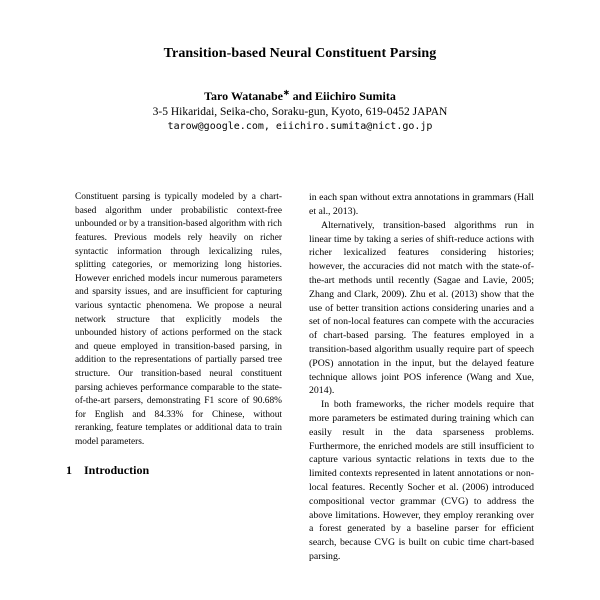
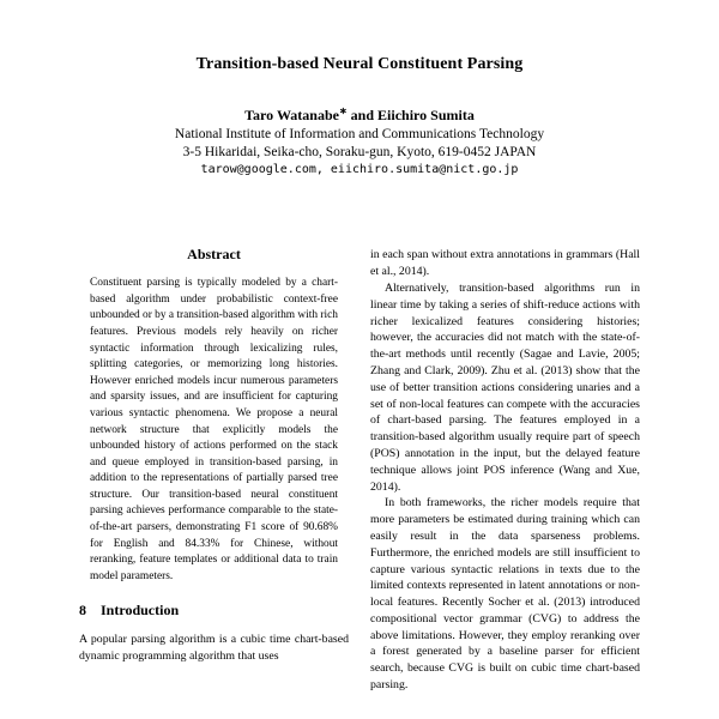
  Transition-based Neural Constituent Parsing
  Taro Watanabe∗ and Eiichiro Sumita
+ National Institute of Information and Communications Technology
  3-5 Hikaridai, Seika-cho, Soraku-gun, Kyoto, 619-0452 JAPAN
  tarow@google.com, eiichiro.sumita@nict.go.jp
+ Abstract
  Constituent parsing is typically modeled by a chart-based algorithm under probabilistic context-free unbounded or by a transition-based algorithm with rich features. Previous models rely heavily on richer syntactic information through lexicalizing rules, splitting categories, or memorizing long histories. However enriched models incur numerous parameters and sparsity issues, and are insufficient for capturing various syntactic phenomena. We propose a neural network structure that explicitly models the unbounded history of actions performed on the stack and queue employed in transition-based parsing, in addition to the representations of partially parsed tree structure. Our transition-based neural constituent parsing achieves performance comparable to the state-of-the-art parsers, demonstrating F1 score of 90.68% for English and 84.33% for Chinese, without reranking, feature templates or additional data to train model parameters.
- 1 Introduction
+ 8 Introduction
+ A popular parsing algorithm is a cubic time chart-based dynamic programming algorithm that uses
- in each span without extra annotations in grammars (Hall et al., 2013).
+ in each span without extra annotations in grammars (Hall et al., 2014).
  Alternatively, transition-based algorithms run in linear time by taking a series of shift-reduce actions with richer lexicalized features considering histories; however, the accuracies did not match with the state-of-the-art methods until recently (Sagae and Lavie, 2005; Zhang and Clark, 2009). Zhu et al. (2013) show that the use of better transition actions considering unaries and a set of non-local features can compete with the accuracies of chart-based parsing. The features employed in a transition-based algorithm usually require part of speech (POS) annotation in the input, but the delayed feature technique allows joint POS inference (Wang and Xue, 2014).
- In both frameworks, the richer models require that more parameters be estimated during training which can easily result in the data sparseness problems. Furthermore, the enriched models are still insufficient to capture various syntactic relations in texts due to the limited contexts represented in latent annotations or non-local features. Recently Socher et al. (2006) introduced compositional vector grammar (CVG) to address the above limitations. However, they employ reranking over a forest generated by a baseline parser for efficient search, because CVG is built on cubic time chart-based parsing.
+ In both frameworks, the richer models require that more parameters be estimated during training which can easily result in the data sparseness problems. Furthermore, the enriched models are still insufficient to capture various syntactic relations in texts due to the limited contexts represented in latent annotations or non-local features. Recently Socher et al. (2013) introduced compositional vector grammar (CVG) to address the above limitations. However, they employ reranking over a forest generated by a baseline parser for efficient search, because CVG is built on cubic time chart-based parsing.
